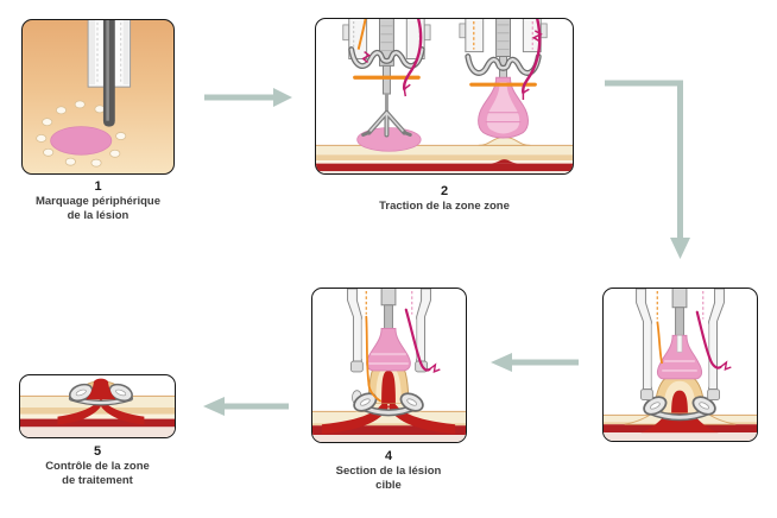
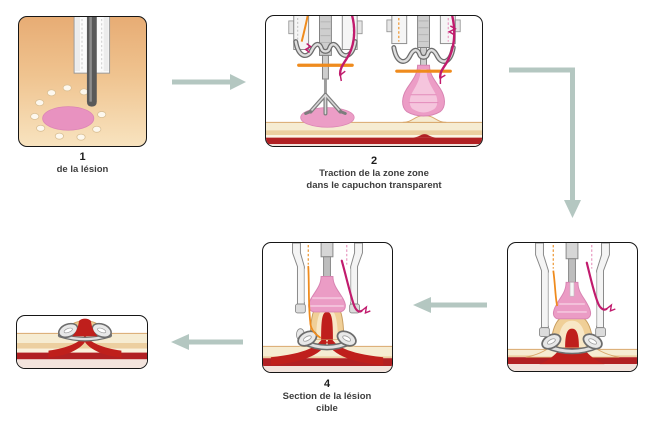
  1
- Marquage périphérique
  de la lésion
  2
  Traction de la zone zone
+ dans le capuchon transparent
  4
  Section de la lésion
  cible
- 5
- Contrôle de la zone
- de traitement
